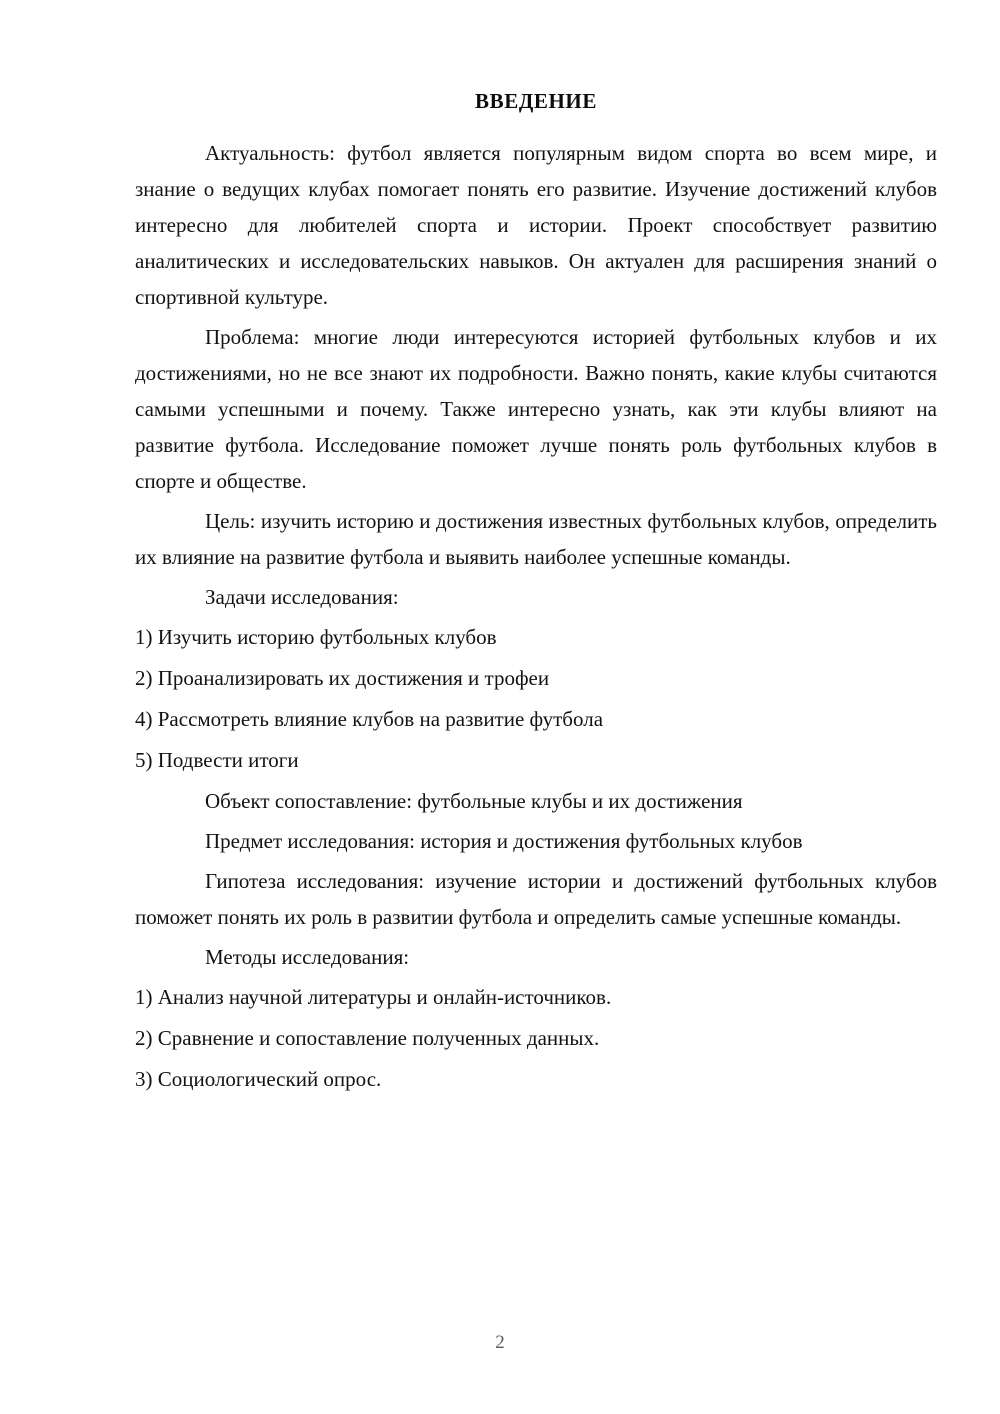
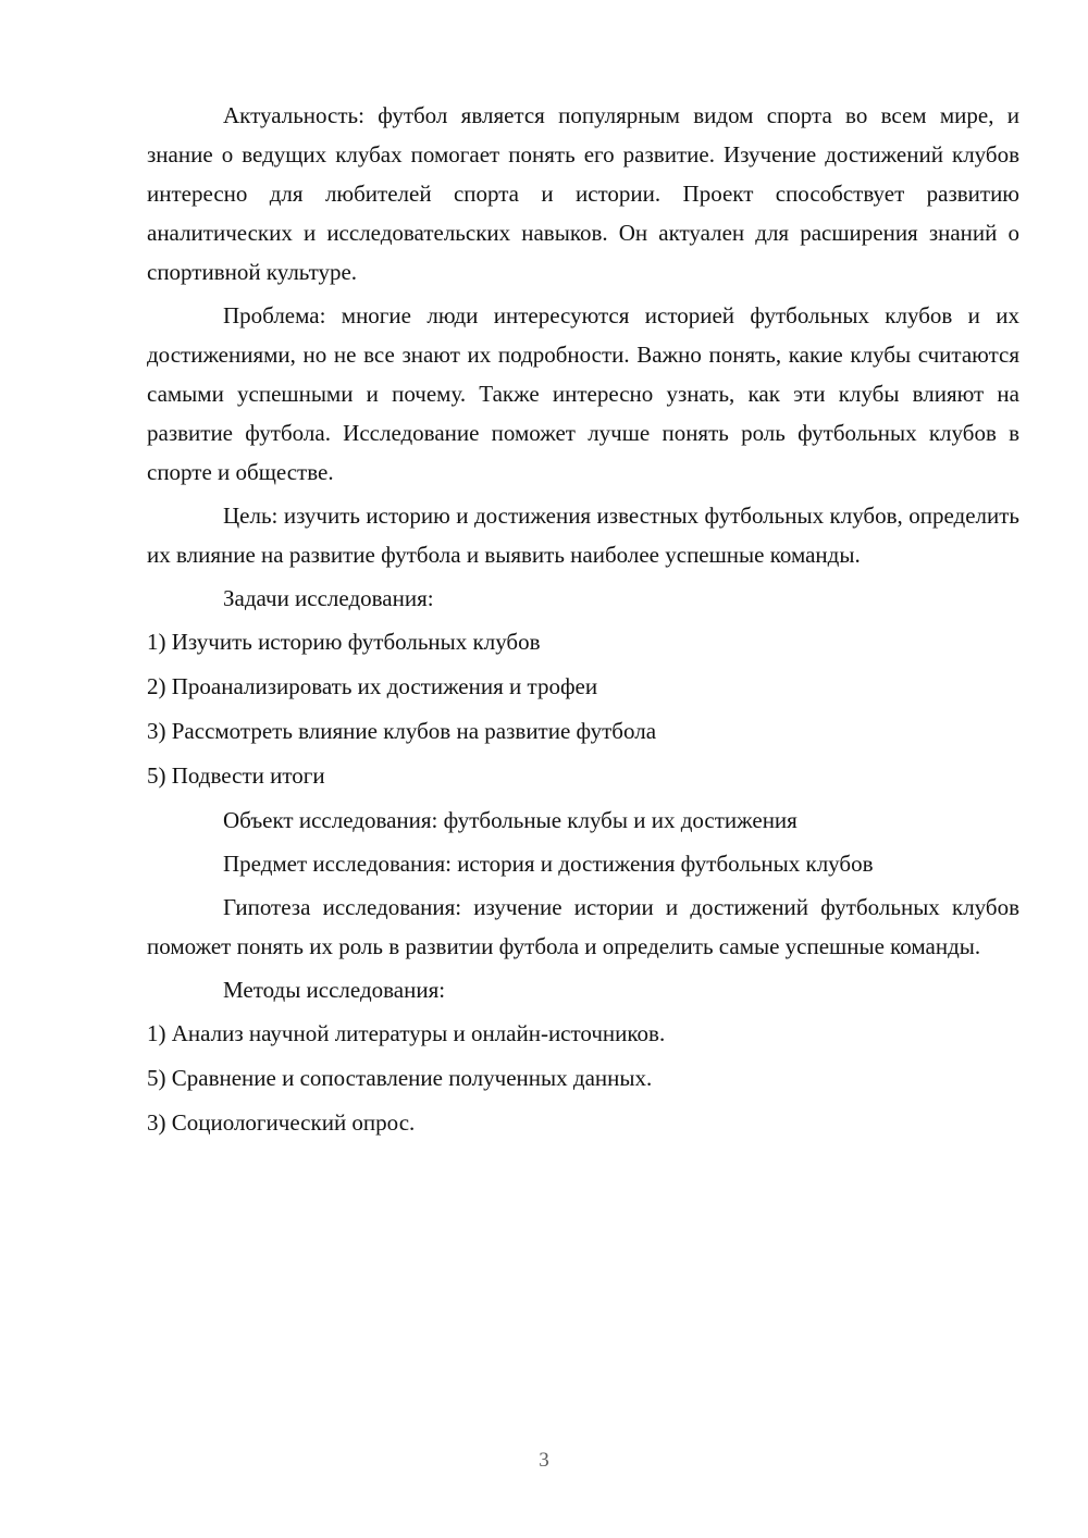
- ВВЕДЕНИЕ
  Актуальность: футбол является популярным видом спорта во всем мире, и знание о ведущих клубах помогает понять его развитие. Изучение достижений клубов интересно для любителей спорта и истории. Проект способствует развитию аналитических и исследовательских навыков. Он актуален для расширения знаний о спортивной культуре.
  Проблема: многие люди интересуются историей футбольных клубов и их достижениями, но не все знают их подробности. Важно понять, какие клубы считаются самыми успешными и почему. Также интересно узнать, как эти клубы влияют на развитие футбола. Исследование поможет лучше понять роль футбольных клубов в спорте и обществе.
  Цель: изучить историю и достижения известных футбольных клубов, определить их влияние на развитие футбола и выявить наиболее успешные команды.
  Задачи исследования:
  1) Изучить историю футбольных клубов
  2) Проанализировать их достижения и трофеи
- 4) Рассмотреть влияние клубов на развитие футбола
+ 3) Рассмотреть влияние клубов на развитие футбола
  5) Подвести итоги
- Объект сопоставление: футбольные клубы и их достижения
+ Объект исследования: футбольные клубы и их достижения
  Предмет исследования: история и достижения футбольных клубов
  Гипотеза исследования: изучение истории и достижений футбольных клубов поможет понять их роль в развитии футбола и определить самые успешные команды.
  Методы исследования:
  1) Анализ научной литературы и онлайн-источников.
- 2) Сравнение и сопоставление полученных данных.
+ 5) Сравнение и сопоставление полученных данных.
  3) Социологический опрос.
- 2
+ 3
